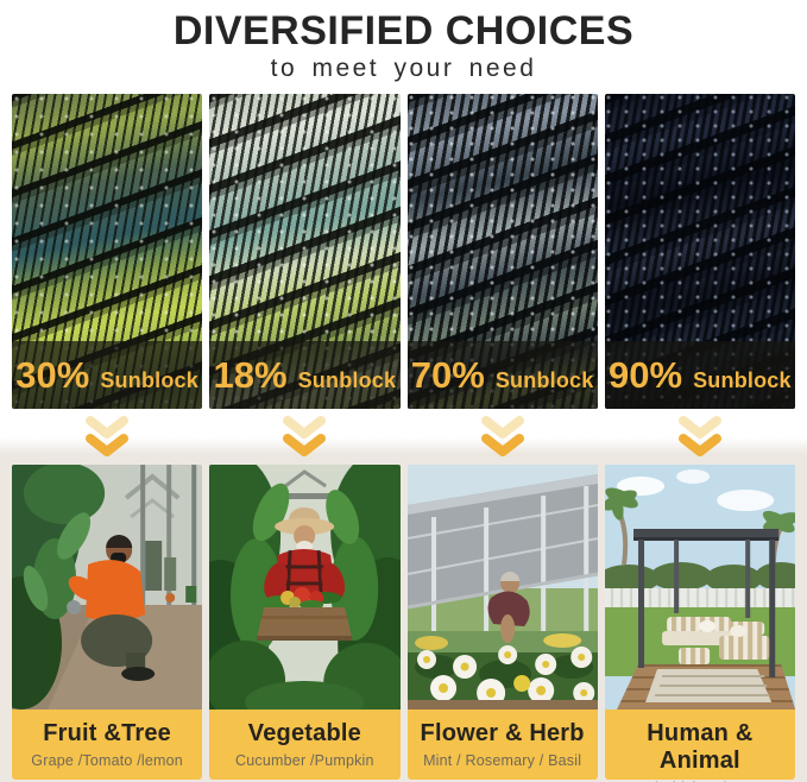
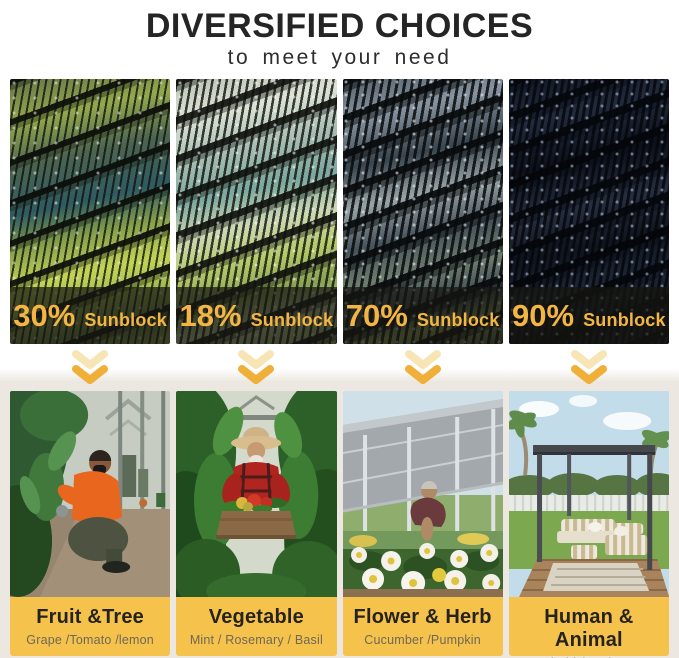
  DIVERSIFIED CHOICES
  to meet your need
  30% Sunblock
  18% Sunblock
  70% Sunblock
  90% Sunblock
  Fruit &Tree
  Grape /Tomato /lemon
  Vegetable
- Cucumber /Pumpkin
+ Mint / Rosemary / Basil
  Flower & Herb
- Mint / Rosemary / Basil
+ Cucumber /Pumpkin
  Human & Animal
